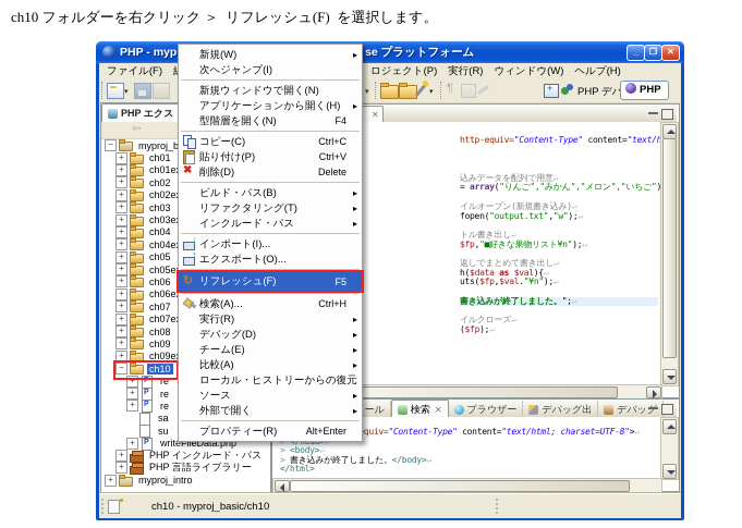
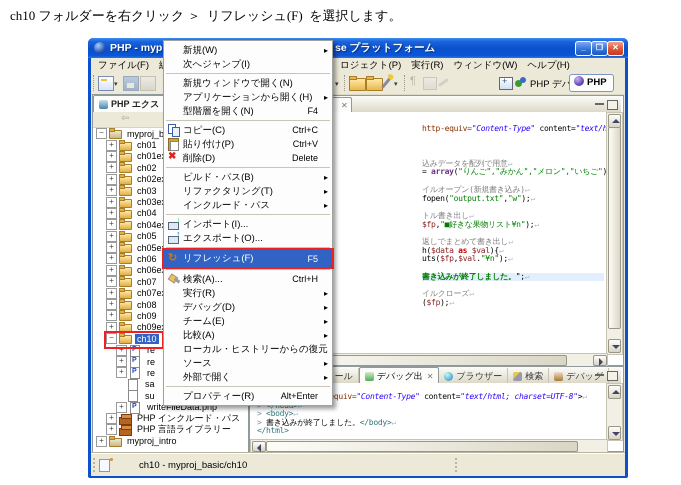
  ch10 フォルダーを右クリック ＞ リフレッシュ(F) を選択します。
  PHP - myp
  se プラットフォーム
  _
  ❐
  ✕
  ファイル(F)
  ロジェクト(P) 実行(R) ウィンドウ(W) ヘルプ(H)
  ¶
  PHP デバ
  PHP
  PHP エクス
  ⇦
  −
  +
  ch01
  +
  ch01e
  +
  ch02
  +
  ch02e
  +
  ch03
  +
  ch03e
  +
  ch04
  +
  ch04e
  +
  ch05
  +
  ch05e
  +
  ch06
  +
  ch06e
  +
  ch07
  +
  ch07e
  +
  ch08
  +
  ch09
  +
  ch09e
  −
  ch10
  +
  re
  +
  re
  +
  re
  sa
  su
  +
  writeFileData.php
  +
  PHP インクルード・パス
  +
  PHP 言語ライブラリー
  +
  myproj_intro
  ✕
  込みデータを配列で用意↵
  = array("りんご","みかん","メロン","いちご")
  イルオープン(新規書き込み)↵
  fopen("output.txt","w");↵
  トル書き出し↵
  $fp,"■好きな果物リスト¥n");↵
  返しでまとめて書き出し↵
  h($data as $val){↵
  uts($fp,$val."¥n");↵
  書き込みが終了しました。";↵
  イルクローズ↵
  ($fp);↵
- 検索
+ デバッグ出
  ✕
  ブラウザー
- デバッグ出
+ 検索
  デバッグ
  quiv="Content-Type" content="text/html; charset=UTF-8">↵
  > <body>↵
  > 書き込みが終了しました。</body>↵
  </html>
  ch10 - myproj_basic/ch10
  新規(W)
  ▸
  次へジャンプ(I)
  新規ウィンドウで開く(N)
  アプリケーションから開く(H)
  ▸
  型階層を開く(N)
  F4
  コピー(C)
  Ctrl+C
  貼り付け(P)
  Ctrl+V
  削除(D)
  Delete
  ビルド・パス(B)
  ▸
  リファクタリング(T)
  ▸
  インクルード・パス
  ▸
  インポート(I)...
  エクスポート(O)...
  リフレッシュ(F)
  F5
  検索(A)...
  Ctrl+H
  実行(R)
  ▸
  デバッグ(D)
  ▸
  チーム(E)
  ▸
  比較(A)
  ▸
  ローカル・ヒストリーからの復元
  ソース
  ▸
  外部で開く
  ▸
  プロパティー(R)
  Alt+Enter
